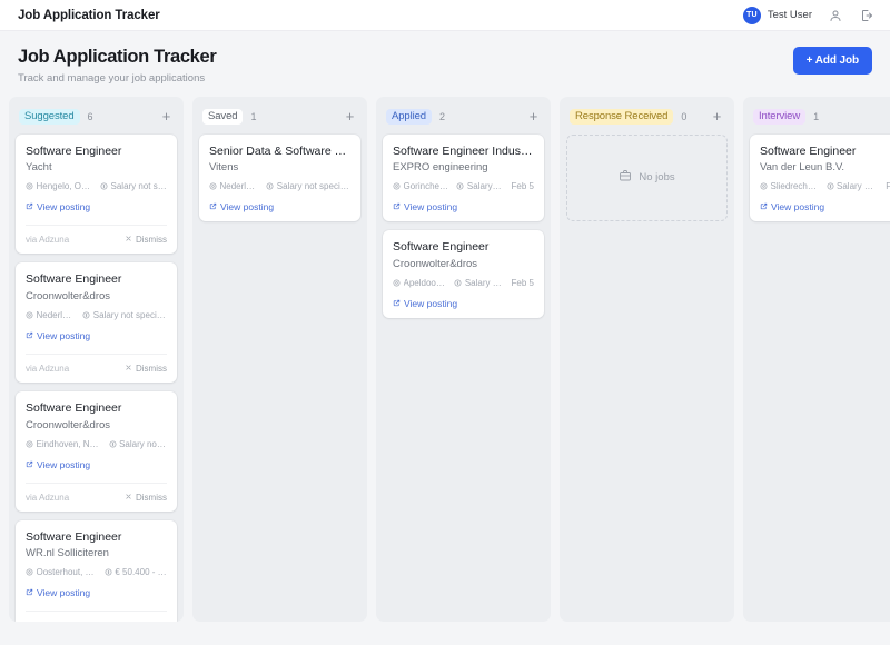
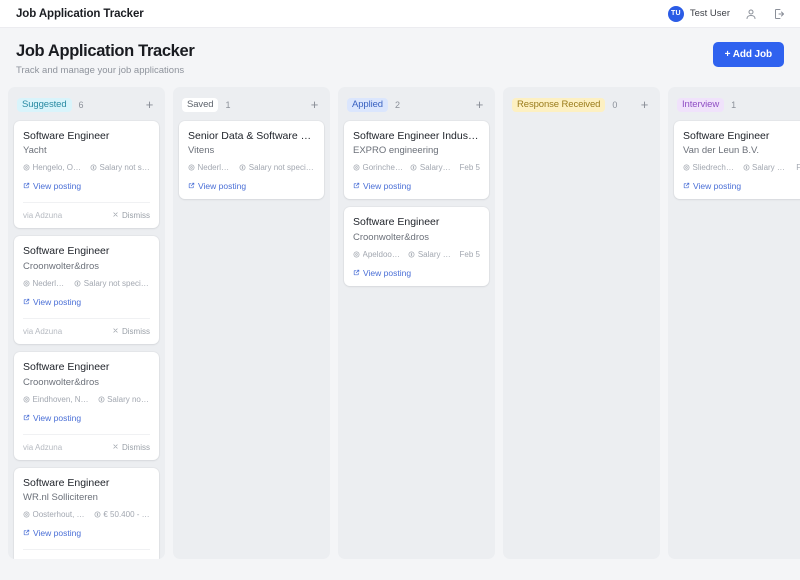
  Job Application Tracker
  Test User
  Job Application Tracker
  Track and manage your job applications
  + Add Job
  Suggested
  6
  +
  Software Engineer
  Yacht
  Hengelo, Over
  Salary not spe
  View posting
  via Adzuna
  Dismiss
  Software Engineer
  Croonwolter&dros
  Nederland
  Salary not specifie
  View posting
  via Adzuna
  Dismiss
  Software Engineer
  Croonwolter&dros
  Eindhoven, Noor
  Salary not s
  View posting
  via Adzuna
  Dismiss
  Software Engineer
  WR.nl Solliciteren
  Oosterhout, Nij
  € 50.400 - € .
  View posting
  Saved
  1
  +
  Senior Data & Software en.
  Vitens
  Nederland
  Salary not specifie
  View posting
  Applied
  2
  +
  Software Engineer Industri.
  EXPRO engineering
  Gorinchem,
  Salary no
  Feb 5
  View posting
  Software Engineer
  Croonwolter&dros
  Apeldoorn,
  Feb 5
  View posting
  Response Received
  0
  +
- No jobs
  Interview
  1
  Software Engineer
  Van der Leun B.V.
  Sliedrecht, .
  Salary no..
  View posting
